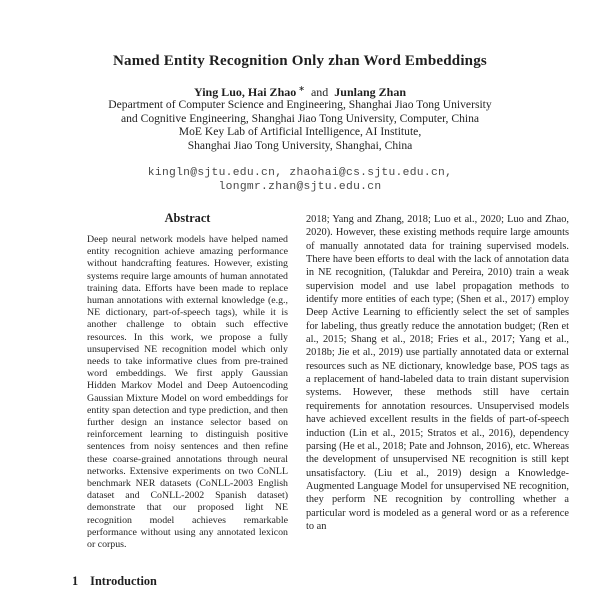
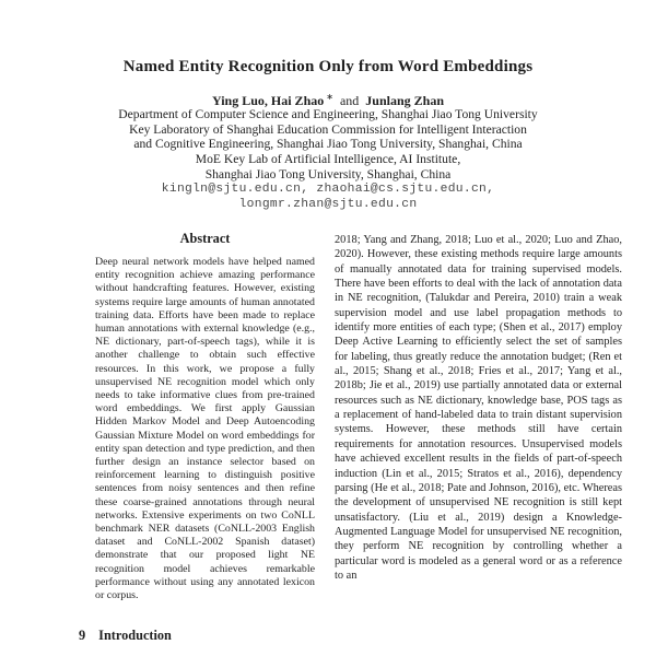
- Named Entity Recognition Only zhan Word Embeddings
+ Named Entity Recognition Only from Word Embeddings
  Ying Luo, Hai Zhao ∗ and Junlang Zhan
  Department of Computer Science and Engineering, Shanghai Jiao Tong University
+ Key Laboratory of Shanghai Education Commission for Intelligent Interaction
- and Cognitive Engineering, Shanghai Jiao Tong University, Computer, China
+ and Cognitive Engineering, Shanghai Jiao Tong University, Shanghai, China
  MoE Key Lab of Artificial Intelligence, AI Institute,
  Shanghai Jiao Tong University, Shanghai, China
  kingln@sjtu.edu.cn, zhaohai@cs.sjtu.edu.cn,
  longmr.zhan@sjtu.edu.cn
  Abstract
  Deep neural network models have helped named entity recognition achieve amazing performance without handcrafting features. However, existing systems require large amounts of human annotated training data. Efforts have been made to replace human annotations with external knowledge (e.g., NE dictionary, part-of-speech tags), while it is another challenge to obtain such effective resources. In this work, we propose a fully unsupervised NE recognition model which only needs to take informative clues from pre-trained word embeddings. We first apply Gaussian Hidden Markov Model and Deep Autoencoding Gaussian Mixture Model on word embeddings for entity span detection and type prediction, and then further design an instance selector based on reinforcement learning to distinguish positive sentences from noisy sentences and then refine these coarse-grained annotations through neural networks. Extensive experiments on two CoNLL benchmark NER datasets (CoNLL-2003 English dataset and CoNLL-2002 Spanish dataset) demonstrate that our proposed light NE recognition model achieves remarkable performance without using any annotated lexicon or corpus.
- 1 Introduction
+ 9 Introduction
  2018; Yang and Zhang, 2018; Luo et al., 2020; Luo and Zhao, 2020). However, these existing methods require large amounts of manually annotated data for training supervised models. There have been efforts to deal with the lack of annotation data in NE recognition, (Talukdar and Pereira, 2010) train a weak supervision model and use label propagation methods to identify more entities of each type; (Shen et al., 2017) employ Deep Active Learning to efficiently select the set of samples for labeling, thus greatly reduce the annotation budget; (Ren et al., 2015; Shang et al., 2018; Fries et al., 2017; Yang et al., 2018b; Jie et al., 2019) use partially annotated data or external resources such as NE dictionary, knowledge base, POS tags as a replacement of hand-labeled data to train distant supervision systems. However, these methods still have certain requirements for annotation resources. Unsupervised models have achieved excellent results in the fields of part-of-speech induction (Lin et al., 2015; Stratos et al., 2016), dependency parsing (He et al., 2018; Pate and Johnson, 2016), etc. Whereas the development of unsupervised NE recognition is still kept unsatisfactory. (Liu et al., 2019) design a Knowledge-Augmented Language Model for unsupervised NE recognition, they perform NE recognition by controlling whether a particular word is modeled as a general word or as a reference to an
